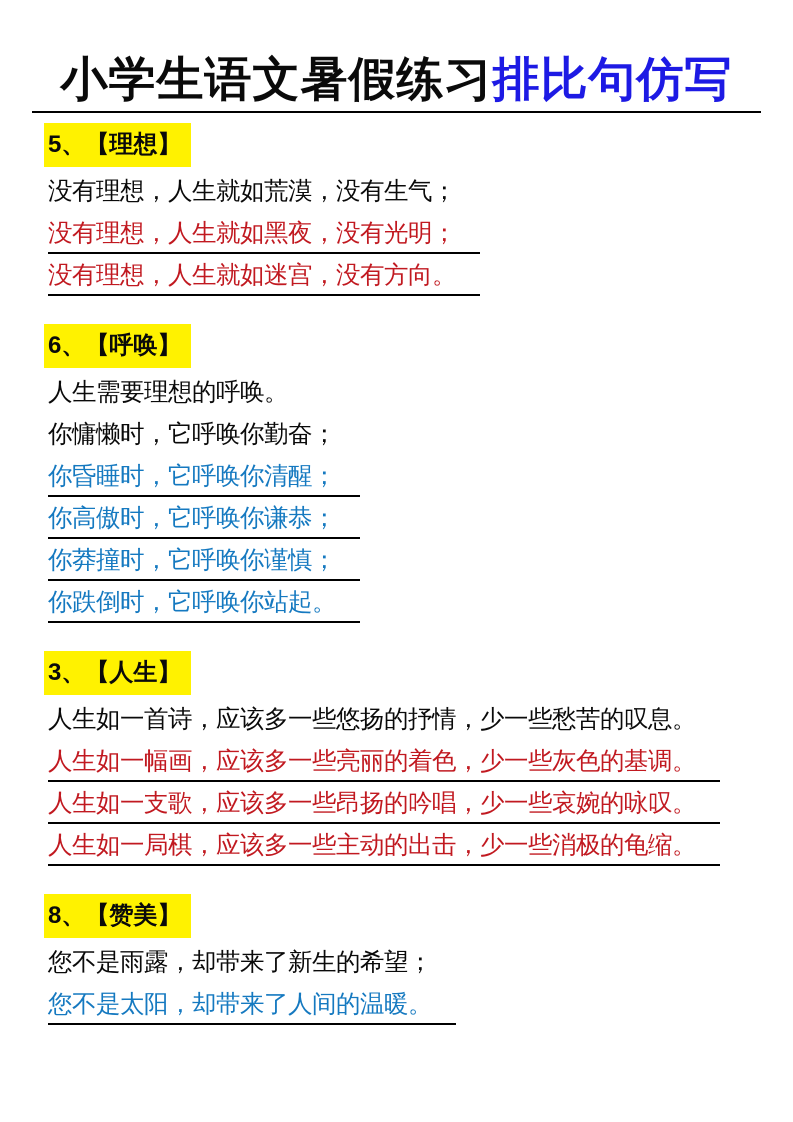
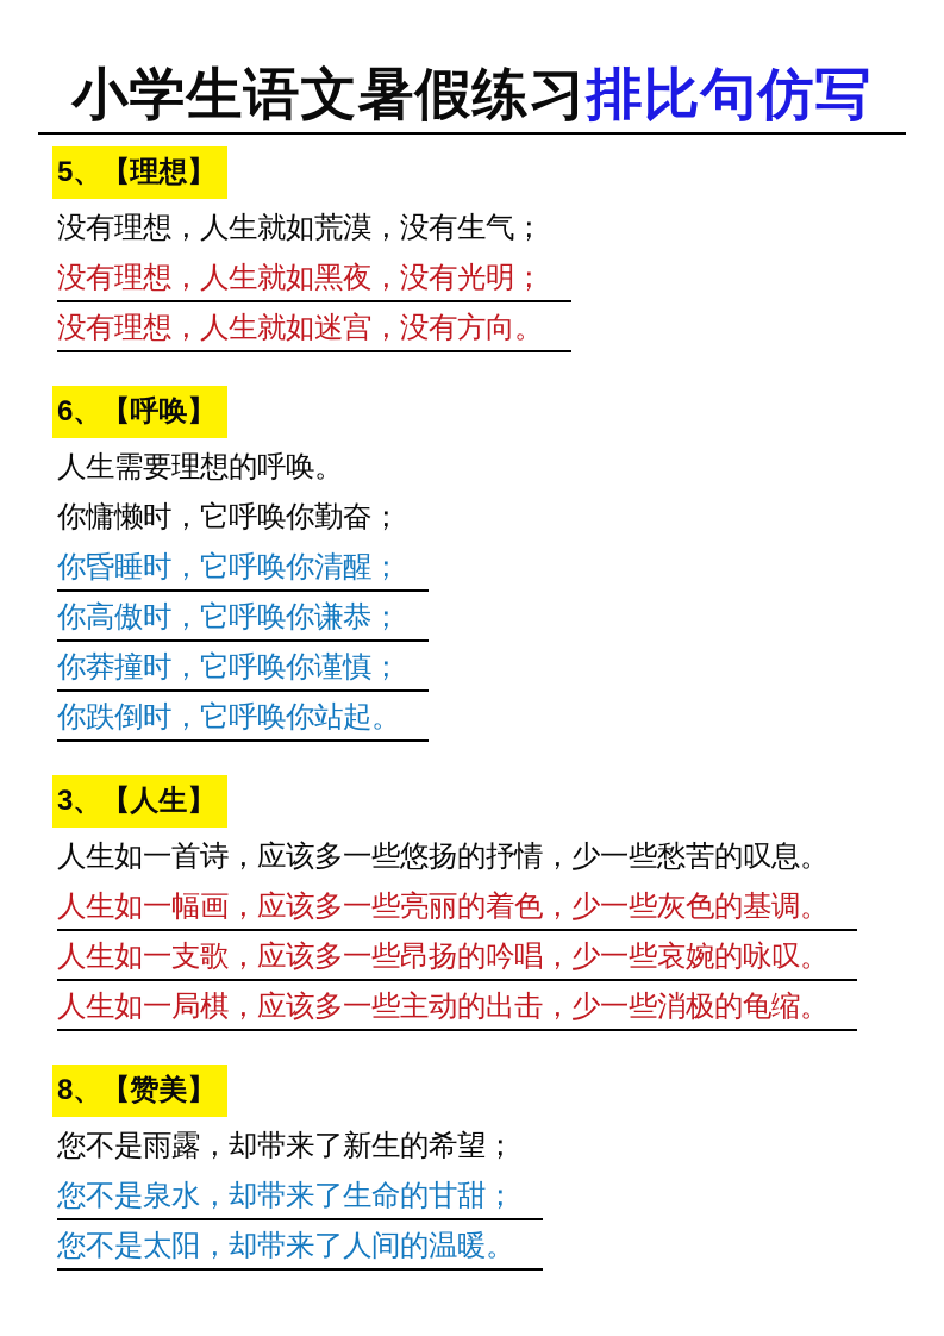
  小学生语文暑假练习排比句仿写
  5、【理想】
  没有理想，人生就如荒漠，没有生气；
  没有理想，人生就如黑夜，没有光明；
  没有理想，人生就如迷宫，没有方向。
  6、【呼唤】
  人生需要理想的呼唤。
  你慵懒时，它呼唤你勤奋；
  你昏睡时，它呼唤你清醒；
  你高傲时，它呼唤你谦恭；
  你莽撞时，它呼唤你谨慎；
  你跌倒时，它呼唤你站起。
  3、【人生】
  人生如一首诗，应该多一些悠扬的抒情，少一些愁苦的叹息。
  人生如一幅画，应该多一些亮丽的着色，少一些灰色的基调。
  人生如一支歌，应该多一些昂扬的吟唱，少一些哀婉的咏叹。
  人生如一局棋，应该多一些主动的出击，少一些消极的龟缩。
  8、【赞美】
  您不是雨露，却带来了新生的希望；
+ 您不是泉水，却带来了生命的甘甜；
  您不是太阳，却带来了人间的温暖。
